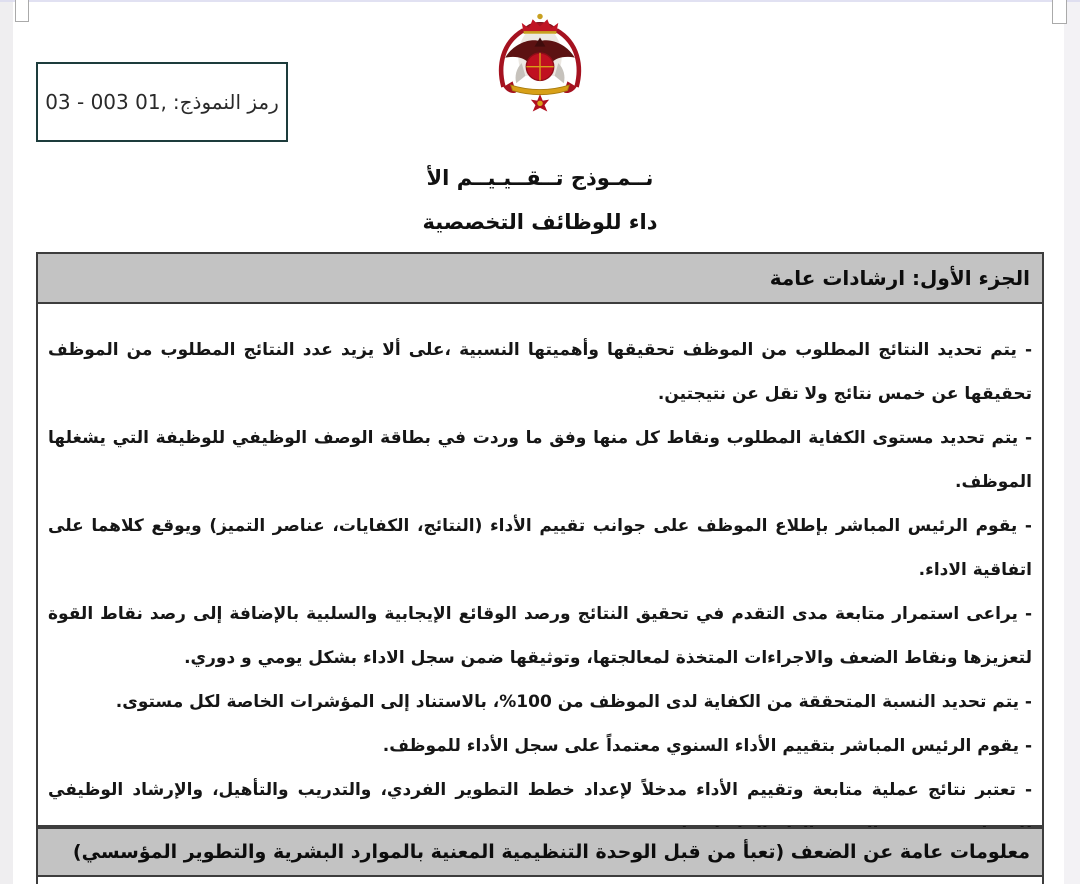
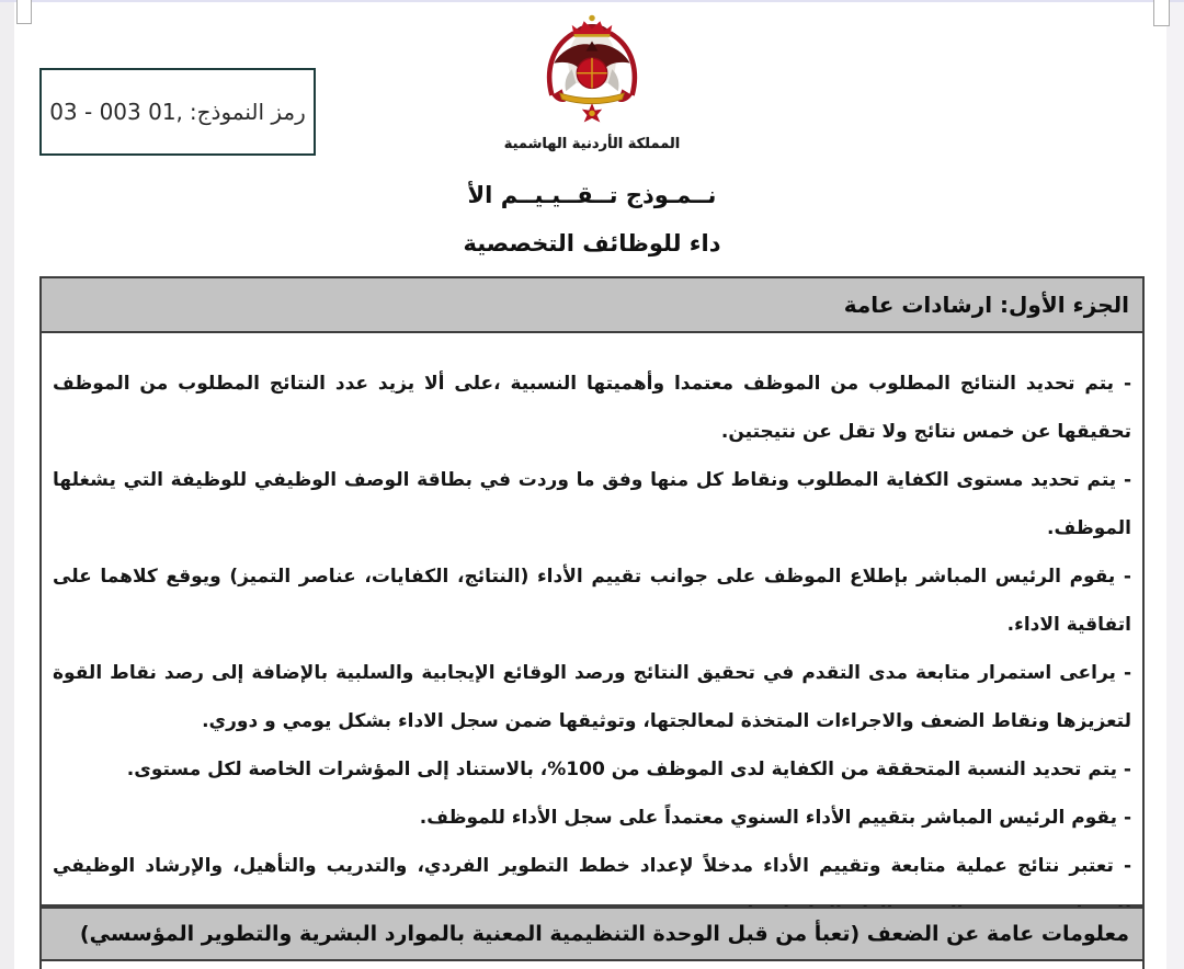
  رمز النموذج:
  03 - 003 01,
+ المملكة الأردنية الهاشمية
  نــمـوذج تــقــيـيــم الأ
  داء للوظائف التخصصية
  الجزء الأول: ارشادات عامة
- - يتم تحديد النتائج المطلوب من الموظف تحقيقها وأهميتها النسبية ،على ألا يزيد عدد النتائج المطلوب من الموظف تحقيقها عن خمس نتائج ولا تقل عن نتيجتين.
+ - يتم تحديد النتائج المطلوب من الموظف معتمدا وأهميتها النسبية ،على ألا يزيد عدد النتائج المطلوب من الموظف تحقيقها عن خمس نتائج ولا تقل عن نتيجتين.
  - يتم تحديد مستوى الكفاية المطلوب ونقاط كل منها وفق ما وردت في بطاقة الوصف الوظيفي للوظيفة التي يشغلها الموظف.
  - يقوم الرئيس المباشر بإطلاع الموظف على جوانب تقييم الأداء (النتائج، الكفايات، عناصر التميز) ويوقع كلاهما على اتفاقية الاداء.
  - يراعى استمرار متابعة مدى التقدم في تحقيق النتائج ورصد الوقائع الإيجابية والسلبية بالإضافة إلى رصد نقاط القوة لتعزيزها ونقاط الضعف والاجراءات المتخذة لمعالجتها، وتوثيقها ضمن سجل الاداء بشكل يومي و دوري.
  - يتم تحديد النسبة المتحققة من الكفاية لدى الموظف من 100%، بالاستناد إلى المؤشرات الخاصة لكل مستوى.
  - يقوم الرئيس المباشر بتقييم الأداء السنوي معتمداً على سجل الأداء للموظف.
  - تعتبر نتائج عملية متابعة وتقييم الأداء مدخلاً لإعداد خطط التطوير الفردي، والتدريب والتأهيل، والإرشاد الوظيفي
  معلومات عامة عن الضعف (تعبأ من قبل الوحدة التنظيمية المعنية بالموارد البشرية والتطوير المؤسسي)
